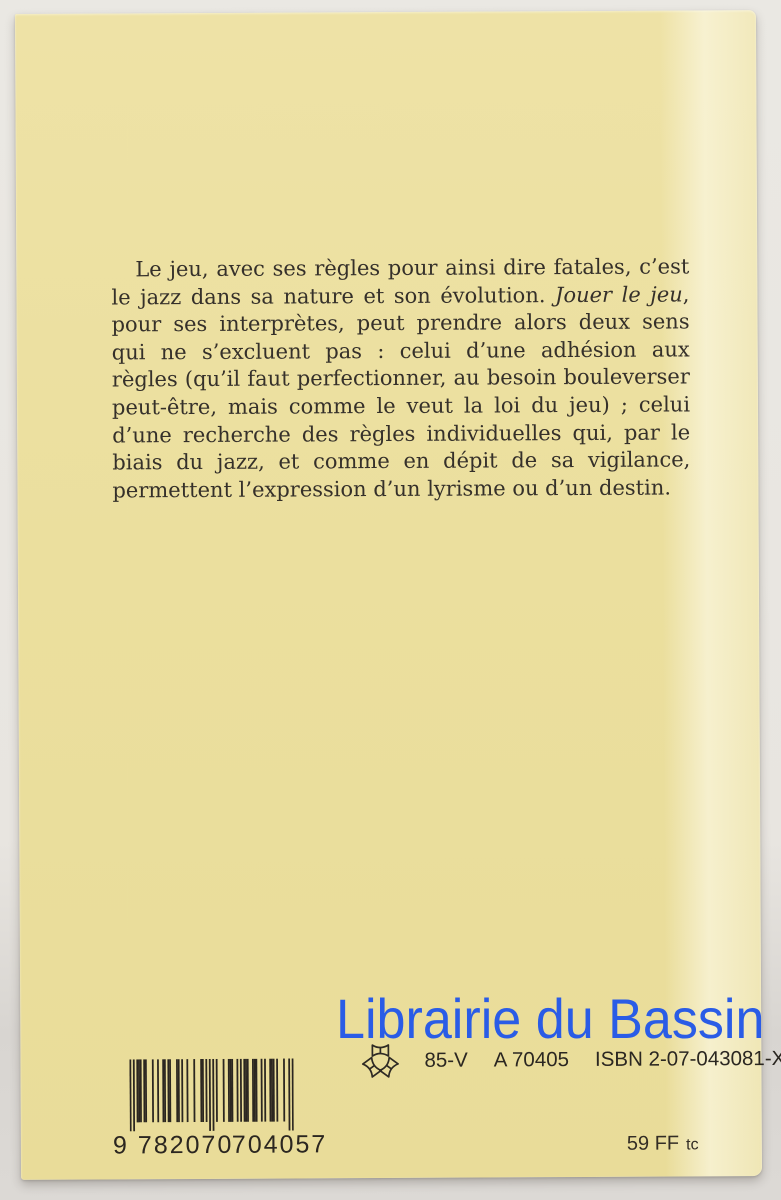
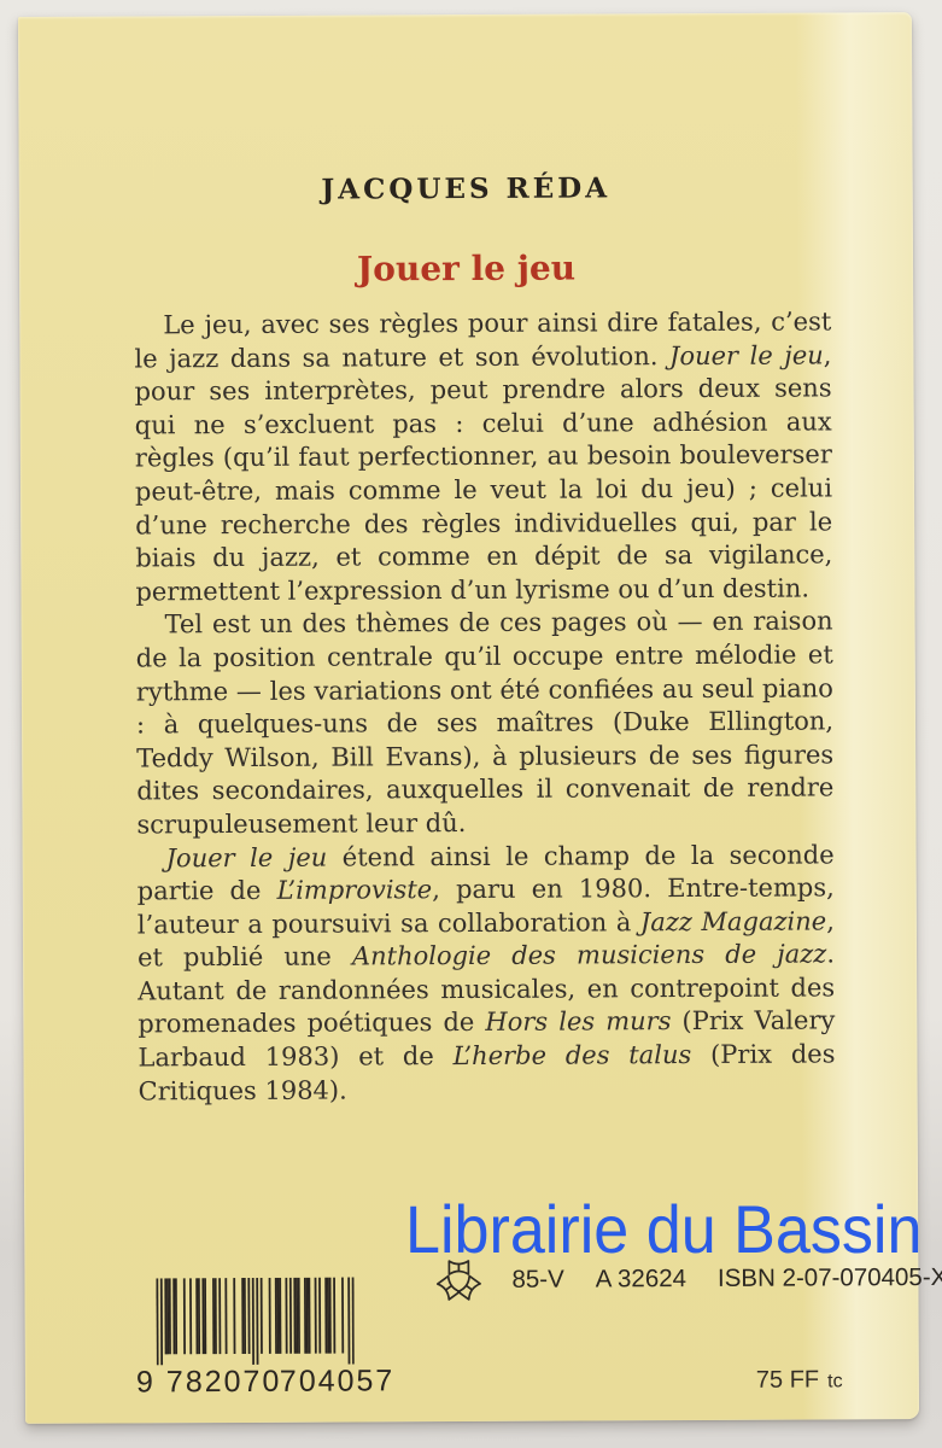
+ JACQUES RÉDA
+ Jouer le jeu
  Le jeu, avec ses règles pour ainsi dire fatales, c’est le jazz dans sa nature et son évolution. Jouer le jeu, pour ses interprètes, peut prendre alors deux sens qui ne s’excluent pas : celui d’une adhésion aux règles (qu’il faut perfectionner, au besoin bouleverser peut-être, mais comme le veut la loi du jeu) ; celui d’une recherche des règles individuelles qui, par le biais du jazz, et comme en dépit de sa vigilance, permettent l’expression d’un lyrisme ou d’un destin.
+ Tel est un des thèmes de ces pages où — en raison de la position centrale qu’il occupe entre mélodie et rythme — les variations ont été confiées au seul piano : à quelques-uns de ses maîtres (Duke Ellington, Teddy Wilson, Bill Evans), à plusieurs de ses figures dites secondaires, auxquelles il convenait de rendre scrupuleusement leur dû.
+ Jouer le jeu étend ainsi le champ de la seconde partie de L’improviste, paru en 1980. Entre-temps, l’auteur a poursuivi sa collaboration à Jazz Magazine, et publié une Anthologie des musiciens de jazz. Autant de randonnées musicales, en contrepoint des promenades poétiques de Hors les murs (Prix Valery Larbaud 1983) et de L’herbe des talus (Prix des Critiques 1984).
  85-V
- A 70405
+ A 32624
- ISBN 2-07-043081-X
+ ISBN 2-07-070405-X
  9
  782070
  704057
- 59 FF
+ 75 FF
  tc
  Librairie du Bassin
